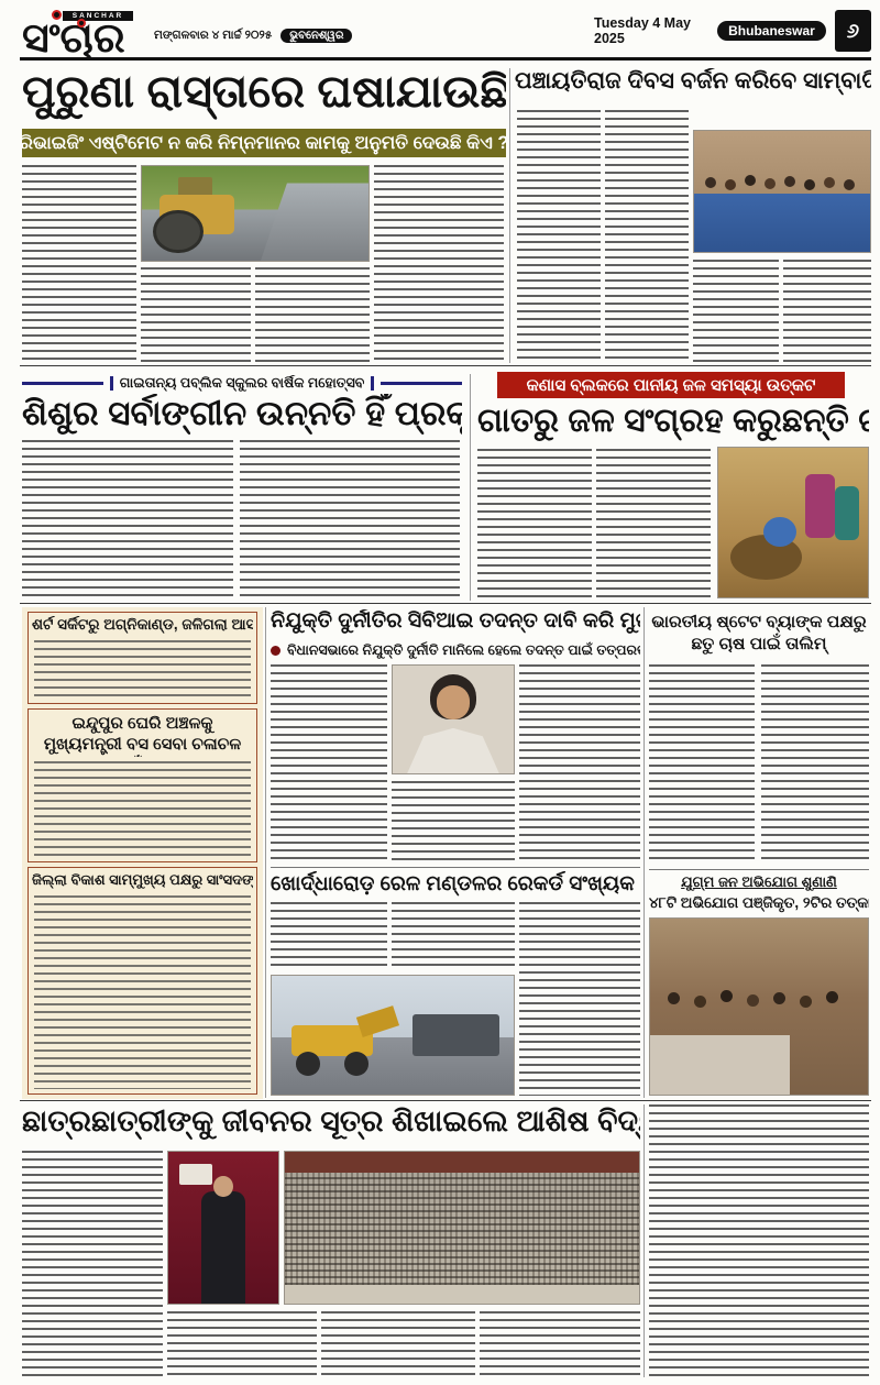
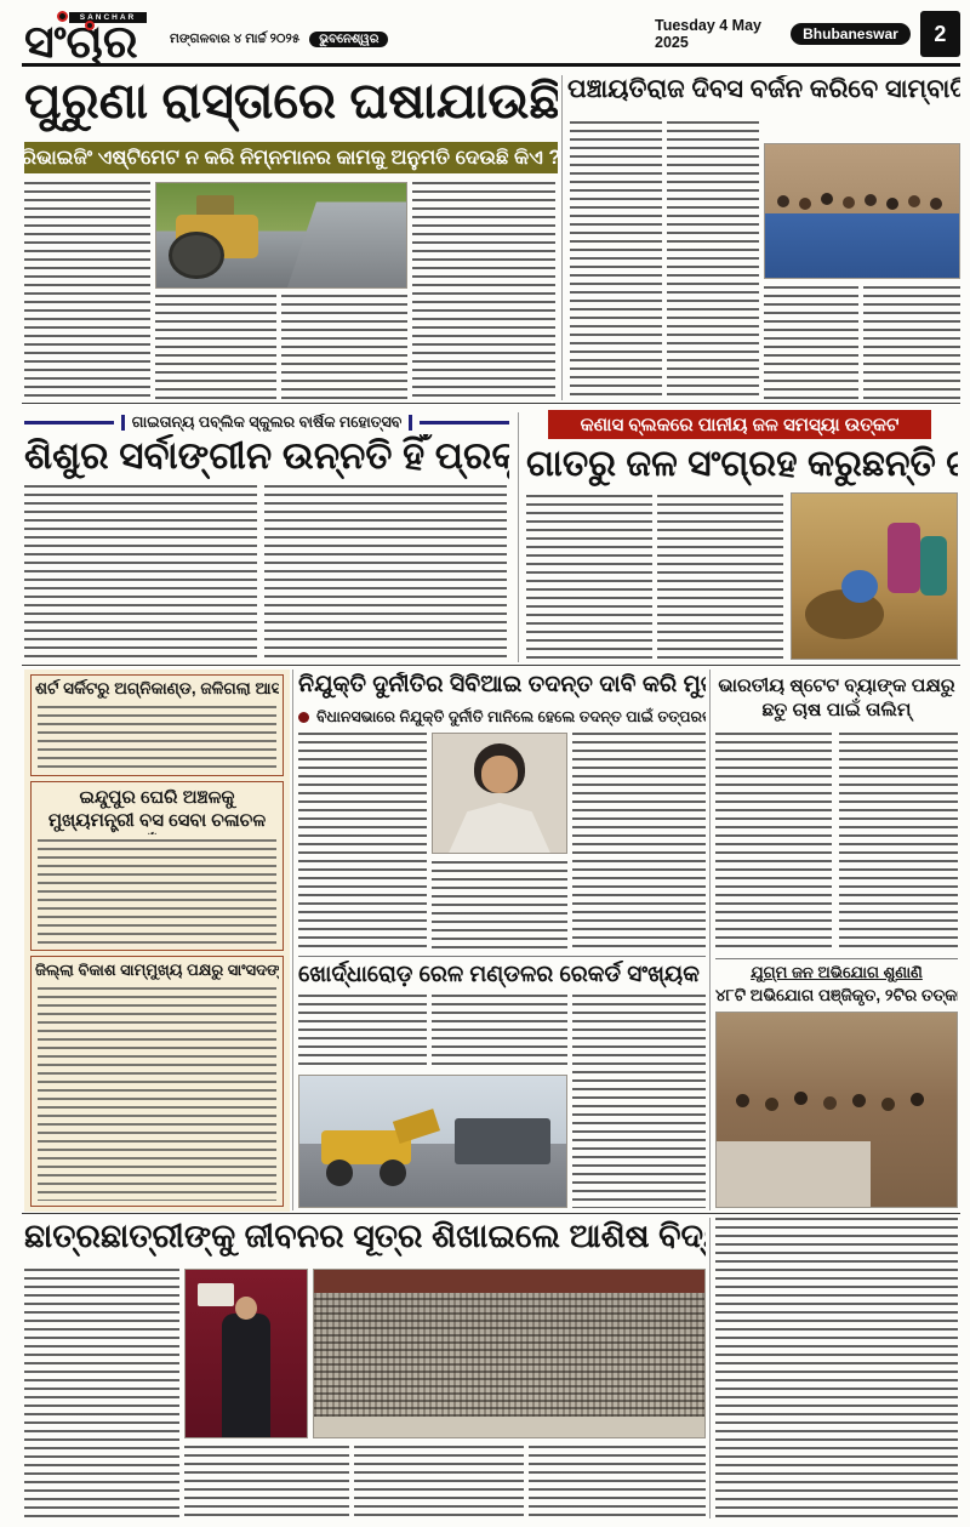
  ସଂଚାର
  ମଙ୍ଗଳବାର ୪ ମାର୍ଚ୍ଚ ୨୦୨୫
  ଭୁବନେଶ୍ୱର
  Tuesday 4 May 2025
  Bhubaneswar
- ୬
+ 2
  ପୁରୁଣା ରାସ୍ତାରେ ଘଷାଯାଉଛି
  ରିଭାଇଜିଂ ଏଷ୍ଟିମେଟ ନ କରି ନିମ୍ନମାନର କାମକୁ ଅନୁମତି ଦେଉଛି କିଏ ?
  ପଞ୍ଚାୟତିରାଜ ଦିବସ ବର୍ଜନ କରିବେ ସାମ୍ବାଦି
  ଗାଇତାନ୍ୟ ପବ୍ଲିକ ସ୍କୁଲର ବାର୍ଷିକ ମହୋତ୍ସବ
  ଶିଶୁର ସର୍ବାଙ୍ଗୀନ ଉନ୍ନତି ହିଁ ପ୍ରକୃ
  କଣାସ ବ୍ଲକରେ ପାନୀୟ ଜଳ ସମସ୍ୟା ଉତ୍କଟ
  ଗାତରୁ ଜଳ ସଂଗ୍ରହ କରୁଛନ୍ତି
  ଶର୍ଟ ସର୍କିଟରୁ ଅଗ୍ନିକାଣ୍ଡ, ଜଳିଗଲା ଆସ
  ଇନ୍ଦୁପୁର ଘେରି ଅଞ୍ଚଳକୁ ମୁଖ୍ୟମନ୍ତ୍ରୀ ବସ ସେବା ଚଳାଚଳ
  ଜିଲ୍ଲା ବିକାଶ ସାମ୍ମୁଖ୍ୟ ପକ୍ଷରୁ ସାଂସଦଙ୍
  ବିଧାନସଭାରେ ନିଯୁକ୍ତି ଦୁର୍ନୀତି ମାନିଲେ ହେଲେ ତଦନ୍ତ ପାଇଁ ତତ୍ପର
  ଖୋର୍ଦ୍ଧାରୋଡ଼ ରେଳ ମଣ୍ଡଳର ରେକର୍ଡ ସଂଖ୍ୟକ
  ଭାରତୀୟ ଷ୍ଟେଟ ବ୍ୟାଙ୍କ ପକ୍ଷରୁ ଛତୁ ଚାଷ ପାଇଁ ତାଲିମ୍
  ଯୁଗ୍ମ ଜନ ଅଭିଯୋଗ ଶୁଣାଣି
  ୪୮ଟି ଅଭିଯୋଗ ପଞ୍ଜିକୃତ, ୨ଟିର ତତ୍କା
  ଛାତ୍ରଛାତ୍ରୀଙ୍କୁ ଜୀବନର ସୂତ୍ର ଶିଖାଇଲେ ଆଶିଷ ବିଦ୍
